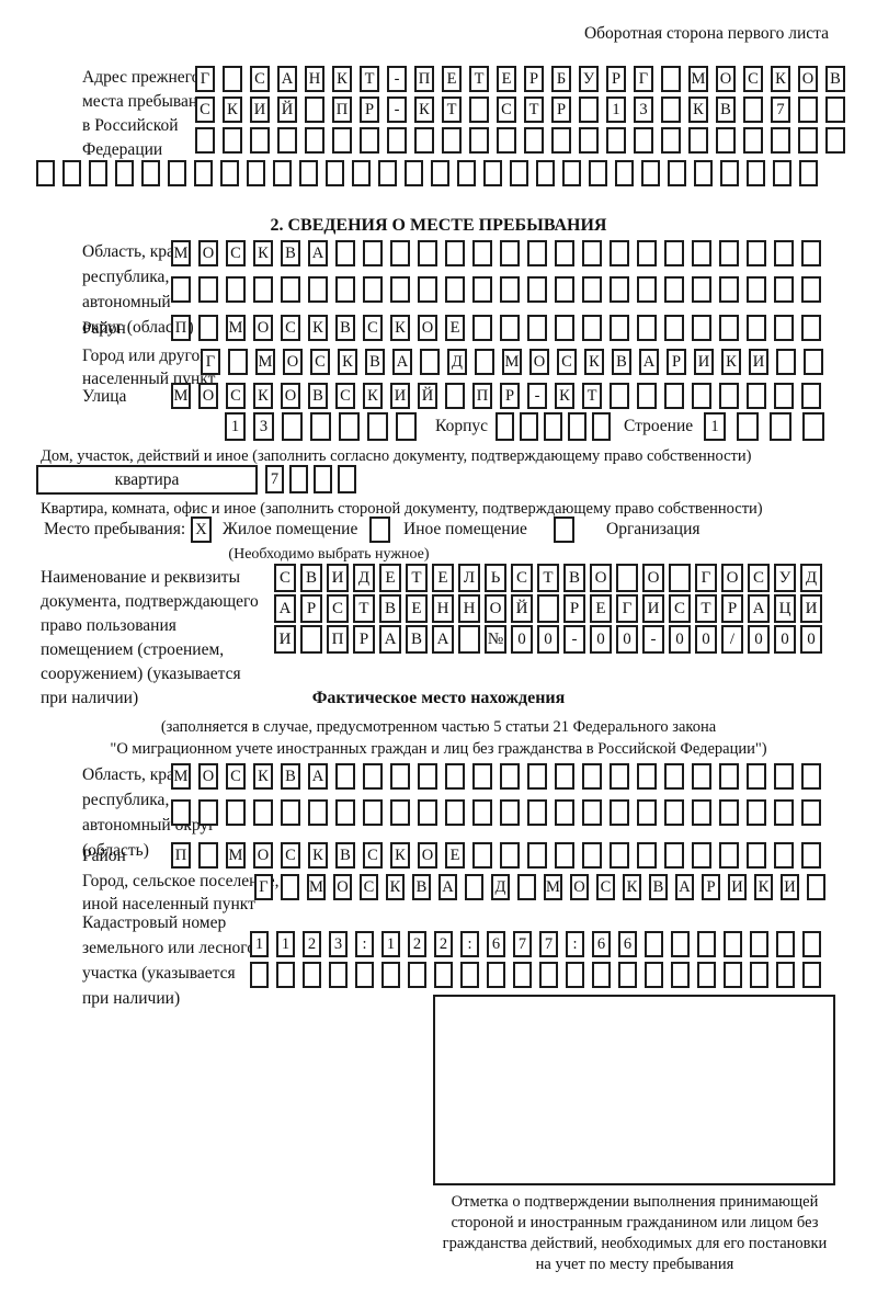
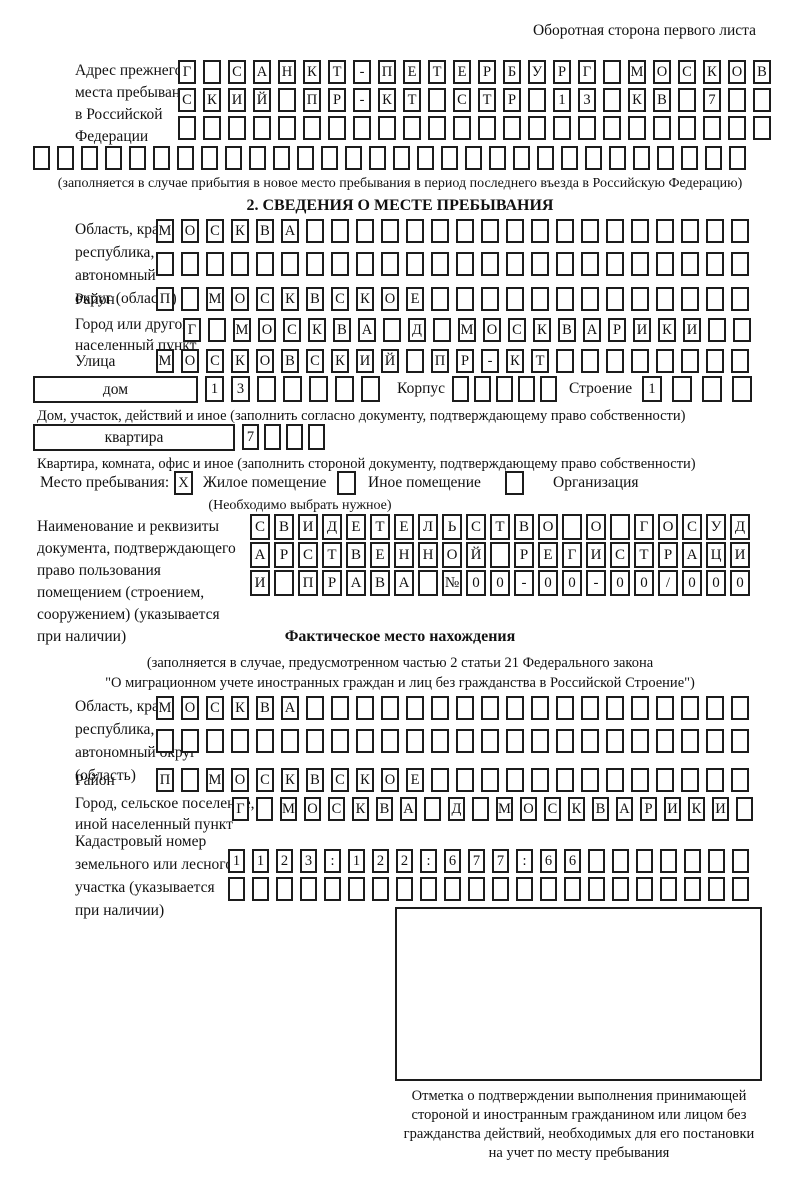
  Оборотная сторона первого листа
  Адрес прежнег
  места пребыван
  в Российской
  Федерации
  Г С А Н К Т - П Е Т Е Р Б У Р Г М О С К О В
  С К И Й П Р - К Т С Т Р 1 3 К В 7
+ (заполняется в случае прибытия в новое место пребывания в период последнего въезда в Российскую Федерацию)
  2. СВЕДЕНИЯ О МЕСТЕ ПРЕБЫВАНИЯ
  Область, кр
  республика,
  автономный
  округ (облас)
  М О С К В А
  Район
  П М О С К В С К О Е
  Город или друго
  населенный пункт
  Г М О С К В А Д М О С К В А Р И К И
  Улица
  М О С К О В С К И Й П Р - К Т
+ дом
  1 3
  Корпус
  Строение
  1
  Дом, участок, действий и иное (заполнить согласно документу, подтверждающему право собственности)
  квартира
  7
  Квартира, комната, офис и иное (заполнить стороной документу, подтверждающему право собственности)
  Место пребывания:
  X
  Жилое помещение
  Иное помещение
  Организация
  (Необходимо выбрать нужное)
  Наименование и реквизиты
  документа, подтверждающего
  право пользования
  помещением (строением,
  сооружением) (указывается
  при наличии)
  С В И Д Е Т Е Л Ь С Т В О О Г О С У Д
  А Р С Т В Е Н Н О Й Р Е Г И С Т Р А Ц И
  И П Р А В А № 0 0 - 0 0 - 0 0 / 0 0 0
  Фактическое место нахождения
- (заполняется в случае, предусмотренном частью 5 статьи 21 Федерального закона
+ (заполняется в случае, предусмотренном частью 2 статьи 21 Федерального закона
- "О миграционном учете иностранных граждан и лиц без гражданства в Российской Федерации")
+ "О миграционном учете иностранных граждан и лиц без гражданства в Российской Строение")
  Область, кр
  республика,
  автономныйр
  (область)
  М О С К В А
  Район
  П М О С К В С К О Е
  Город, сельское поселе,
  иной населенный пункт
  Г М О С К В А Д М О С К В А Р И К И
  Кадастровый номер
  земельного или лесног
  участка (указывается
  при наличии)
  1 1 2 3 : 1 2 2 : 6 7 7 : 6 6
  Отметка о подтверждении выполнения принимающей
  стороной и иностранным гражданином или лицом без
  гражданства действий, необходимых для его постановки
  на учет по месту пребывания
